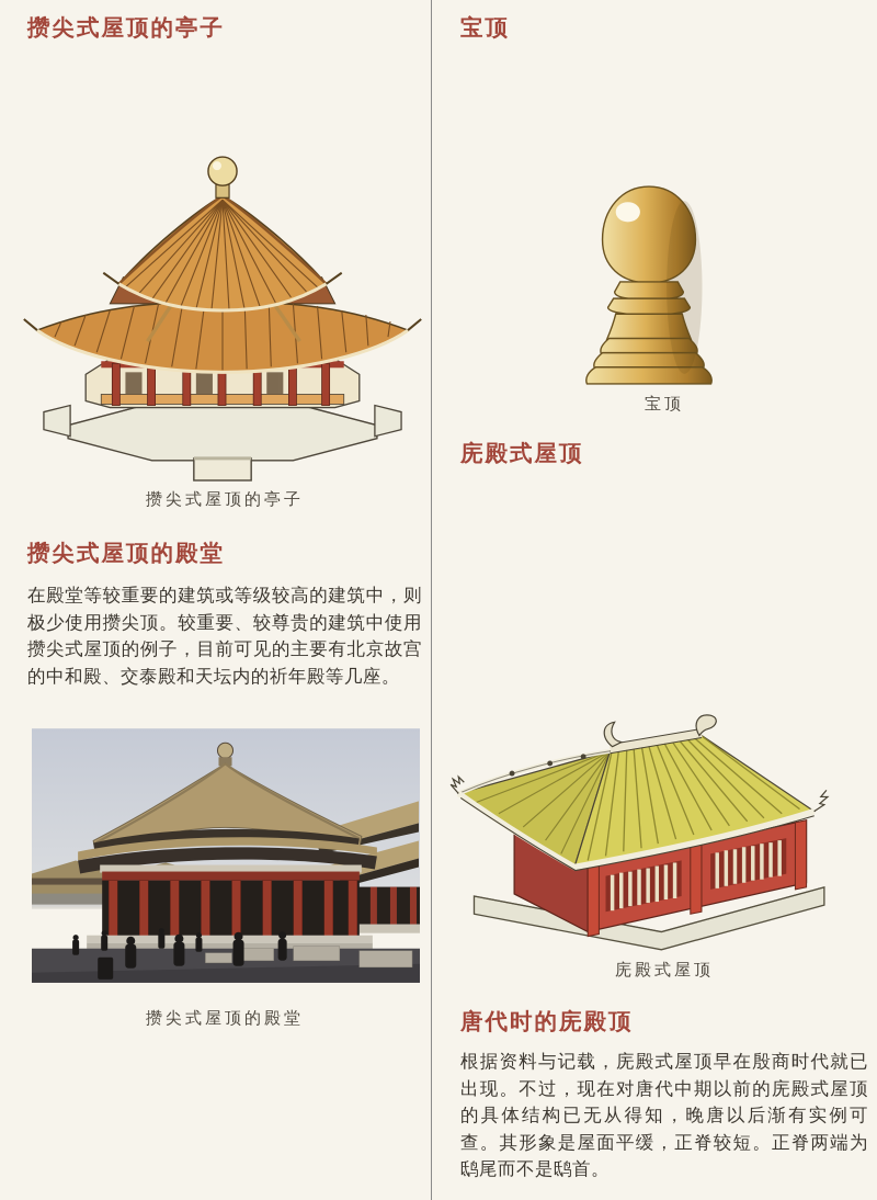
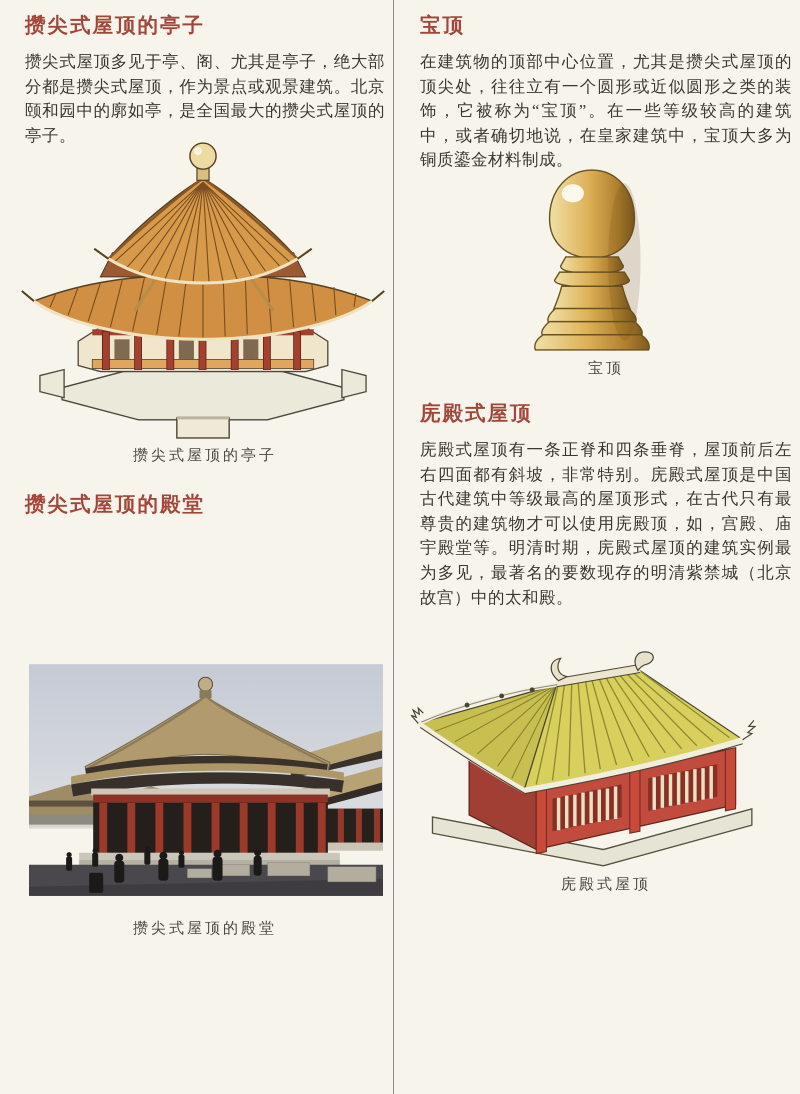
  攒尖式屋顶的亭子
+ 攒尖式屋顶多见于亭、阁、尤其是亭子，绝大部分都是攒尖式屋顶，作为景点或观景建筑。北京颐和园中的廓如亭，是全国最大的攒尖式屋顶的亭子。
  攒尖式屋顶的亭子
  攒尖式屋顶的殿堂
- 在殿堂等较重要的建筑或等级较高的建筑中，则极少使用攒尖顶。较重要、较尊贵的建筑中使用攒尖式屋顶的例子，目前可见的主要有北京故宫的中和殿、交泰殿和天坛内的祈年殿等几座。
  攒尖式屋顶的殿堂
  宝顶
+ 在建筑物的顶部中心位置，尤其是攒尖式屋顶的顶尖处，往往立有一个圆形或近似圆形之类的装饰，它被称为“宝顶”。在一些等级较高的建筑中，或者确切地说，在皇家建筑中，宝顶大多为铜质鎏金材料制成。
  宝顶
  庑殿式屋顶
+ 庑殿式屋顶有一条正脊和四条垂脊，屋顶前后左右四面都有斜坡，非常特别。庑殿式屋顶是中国古代建筑中等级最高的屋顶形式，在古代只有最尊贵的建筑物才可以使用庑殿顶，如，宫殿、庙宇殿堂等。明清时期，庑殿式屋顶的建筑实例最为多见，最著名的要数现存的明清紫禁城（北京故宫）中的太和殿。
  庑殿式屋顶
- 唐代时的庑殿顶
- 根据资料与记载，庑殿式屋顶早在殷商时代就已出现。不过，现在对唐代中期以前的庑殿式屋顶的具体结构已无从得知，晚唐以后渐有实例可查。其形象是屋面平缓，正脊较短。正脊两端为鸱尾而不是鸱首。
